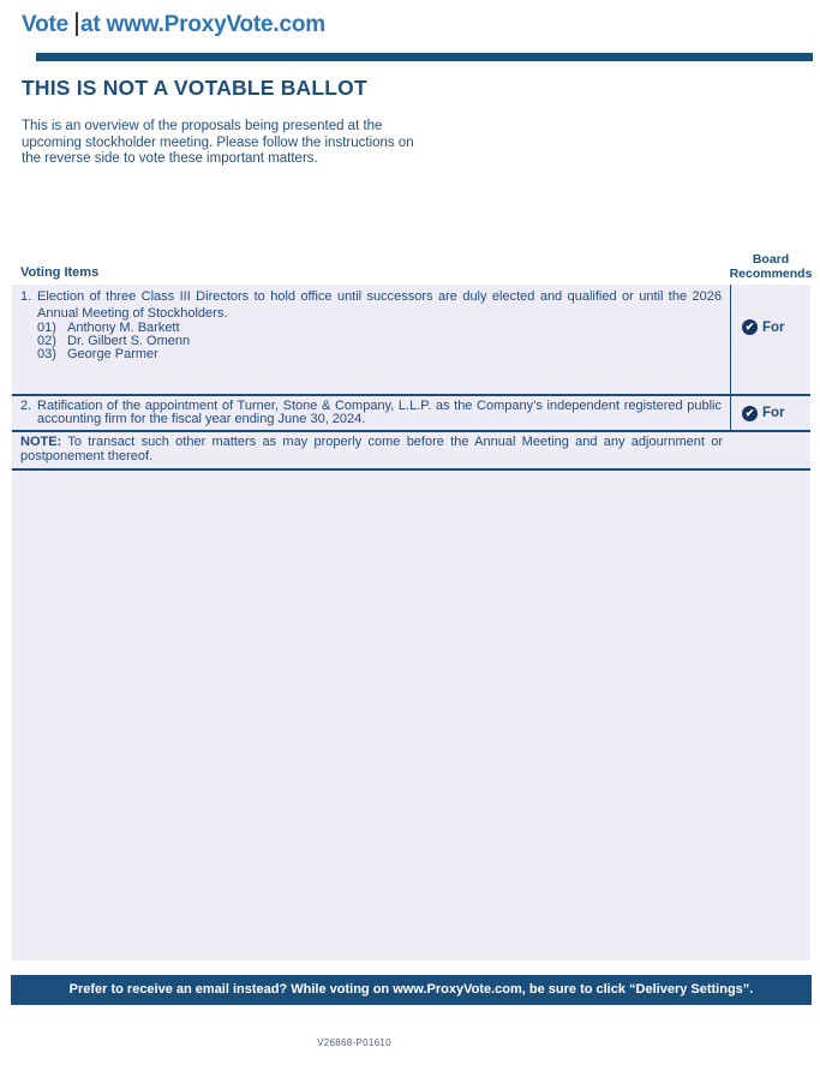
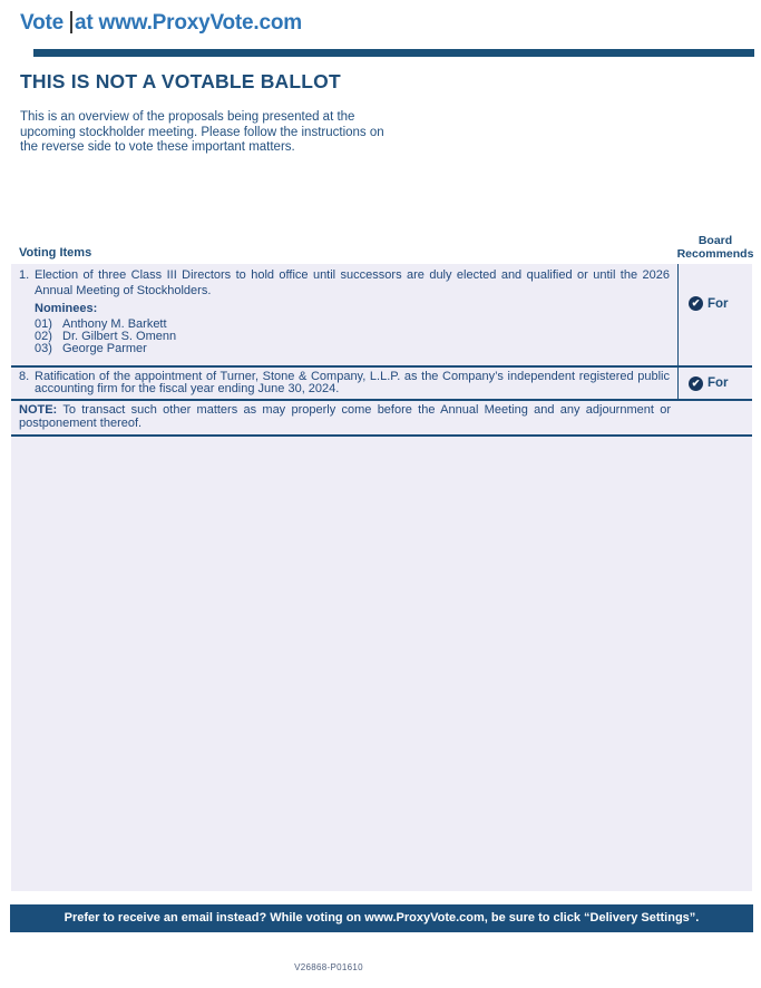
  Vote at www.ProxyVote.com
  THIS IS NOT A VOTABLE BALLOT
  This is an overview of the proposals being presented at the
  upcoming stockholder meeting. Please follow the instructions on
  the reverse side to vote these important matters.
  Voting Items
  Board
  Recommends
  1.
  Election of three Class III Directors to hold office until successors are duly elected and qualified or until the 2026 Annual Meeting of Stockholders.
+ Nominees:
  01)
  Anthony M. Barkett
  02)
  Dr. Gilbert S. Omenn
  03)
  George Parmer
  ✔
  For
- 2.
+ 8.
  Ratification of the appointment of Turner, Stone & Company, L.L.P. as the Company’s independent registered public accounting firm for the fiscal year ending June 30, 2024.
  ✔
  For
  NOTE: To transact such other matters as may properly come before the Annual Meeting and any adjournment or postponement thereof.
  Prefer to receive an email instead? While voting on www.ProxyVote.com, be sure to click “Delivery Settings”.
  V26868-P01610
